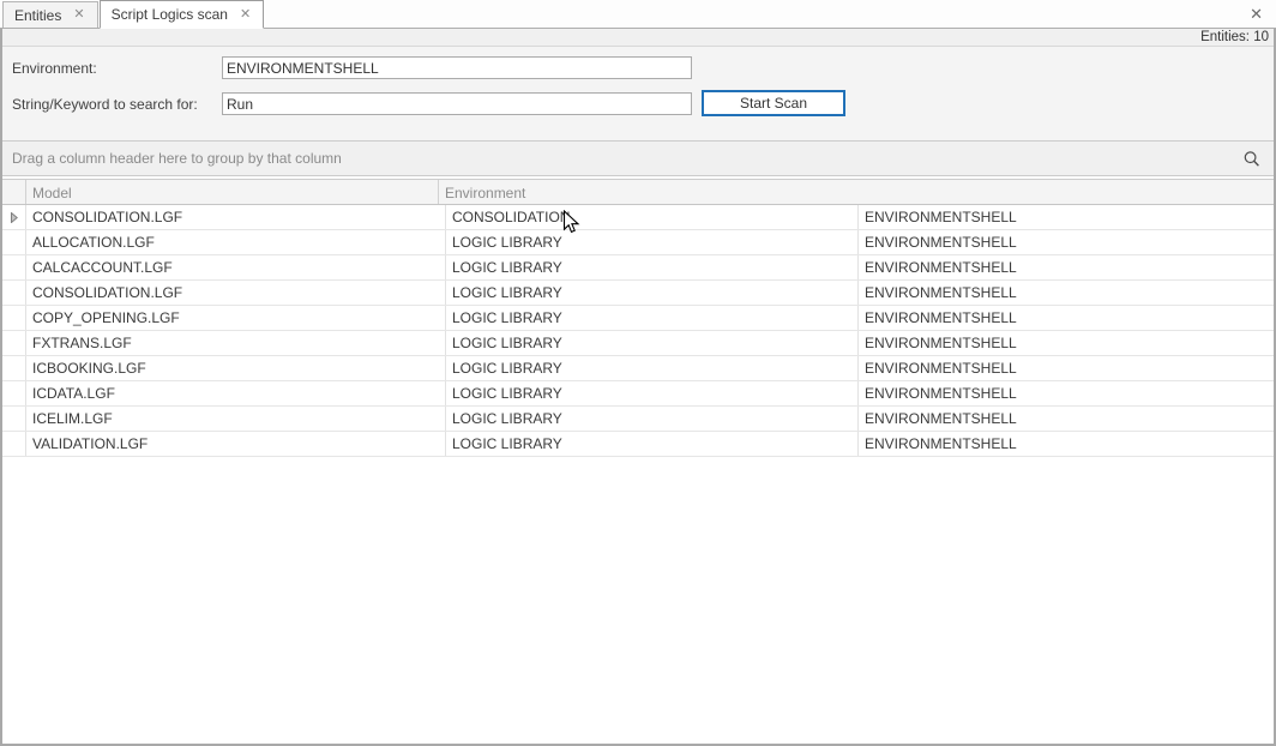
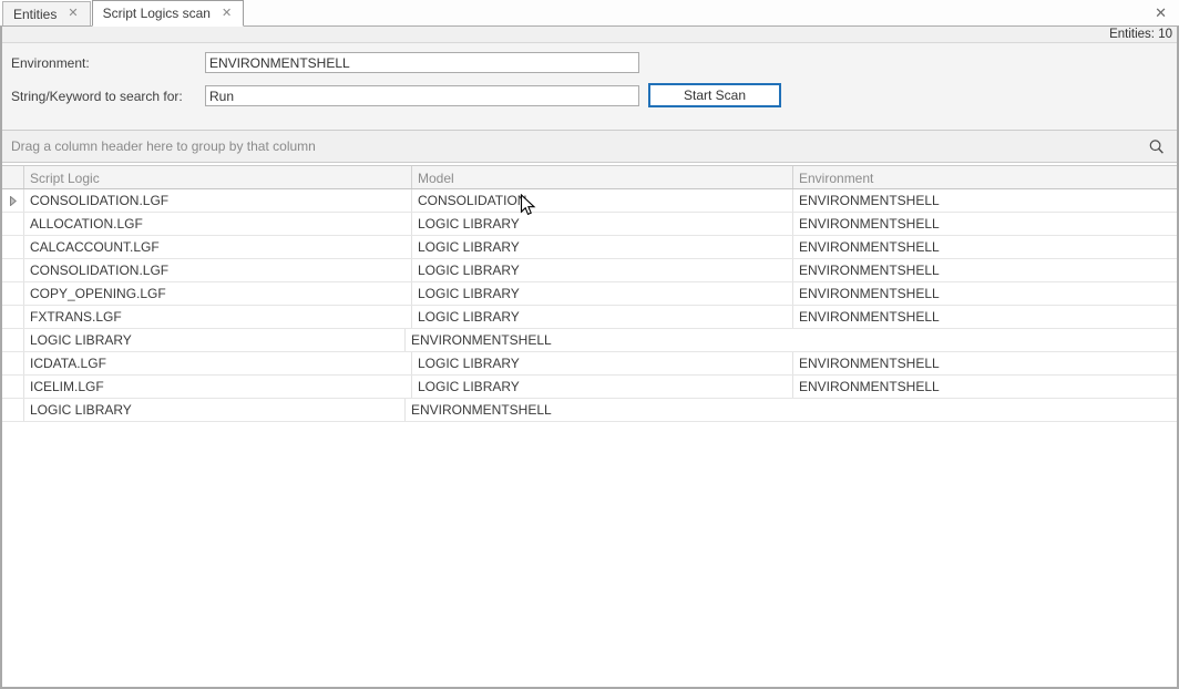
  Entities
  ✕
  Script Logics scan
  ✕
  ✕
  Entities: 10
  Environment:
  ENVIRONMENTSHELL
  String/Keyword to search for:
  Run
  Start Scan
  Drag a column header here to group by that column
+ Script Logic
  Model
  Environment
  CONSOLIDATION.LGF
  CONSOLIDATIO
  ENVIRONMENTSHELL
  ALLOCATION.LGF
  LOGIC LIBRARY
  ENVIRONMENTSHELL
  CALCACCOUNT.LGF
  LOGIC LIBRARY
  ENVIRONMENTSHELL
  CONSOLIDATION.LGF
  LOGIC LIBRARY
  ENVIRONMENTSHELL
  COPY_OPENING.LGF
  LOGIC LIBRARY
  ENVIRONMENTSHELL
  FXTRANS.LGF
  LOGIC LIBRARY
  ENVIRONMENTSHELL
- ICBOOKING.LGF
  LOGIC LIBRARY
  ENVIRONMENTSHELL
  ICDATA.LGF
  LOGIC LIBRARY
  ENVIRONMENTSHELL
  ICELIM.LGF
  LOGIC LIBRARY
  ENVIRONMENTSHELL
- VALIDATION.LGF
  LOGIC LIBRARY
  ENVIRONMENTSHELL
